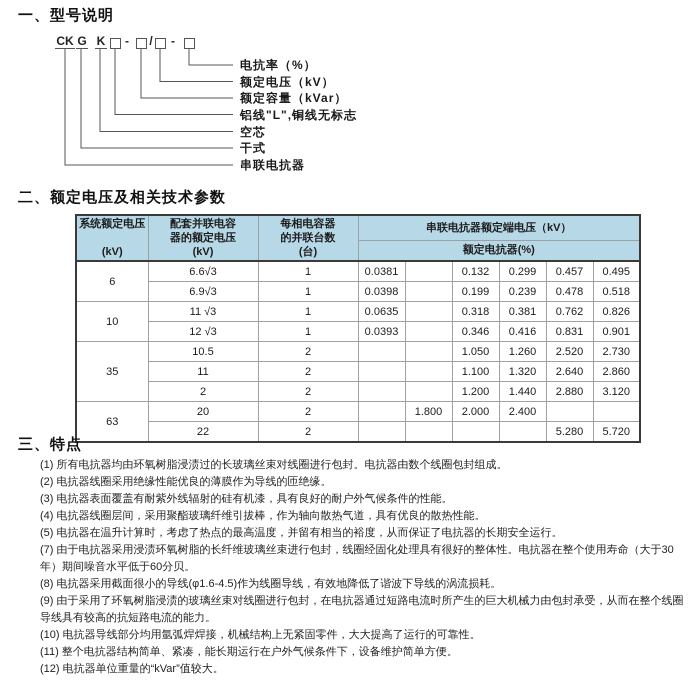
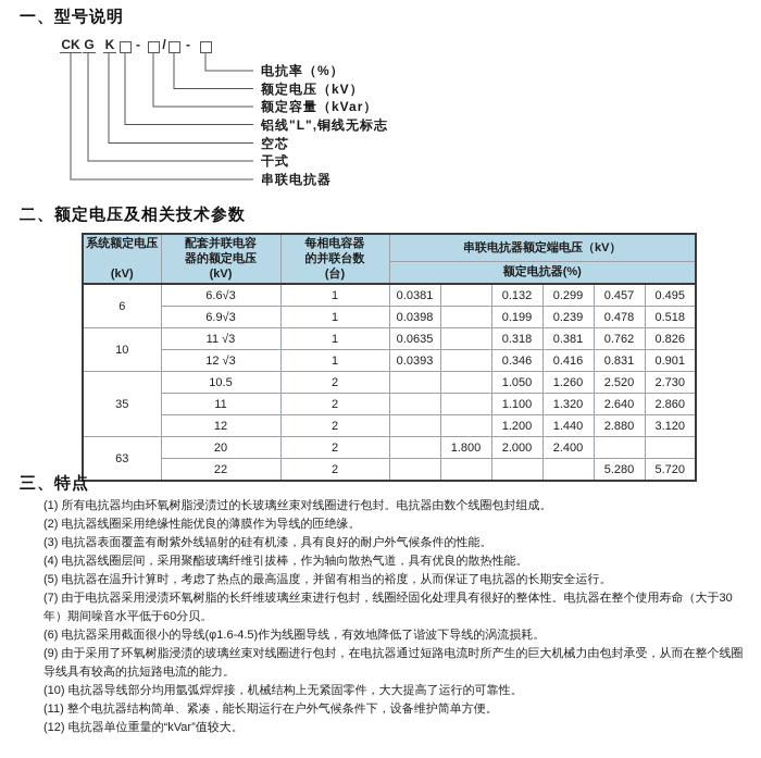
  一、型号说明
  CK
  G
  K
  -
  /
  -
  电抗率（%）
  额定电压（kV）
  额定容量（kVar）
  铝线"L",铜线无标志
  空芯
  干式
  串联电抗器
  二、额定电压及相关技术参数
  系统额定电压 (kV)	配套并联电容 器的额定电压 (kV)	每相电容器 的并联台数 (台)	串联电抗器额定端电压（kV）
  额定电抗器(%)
  6	6.6√3	1	0.0381		0.132	0.299	0.457	0.495
  6.9√3	1	0.0398		0.199	0.239	0.478	0.518
  10	11 √3	1	0.0635		0.318	0.381	0.762	0.826
  12 √3	1	0.0393		0.346	0.416	0.831	0.901
  35	10.5	2			1.050	1.260	2.520	2.730
  11	2			1.100	1.320	2.640	2.860
- 2	2			1.200	1.440	2.880	3.120
+ 12	2			1.200	1.440	2.880	3.120
  63	20	2		1.800	2.000	2.400
  22	2					5.280	5.720
  三、特点
  (1) 所有电抗器均由环氧树脂浸渍过的长玻璃丝束对线圈进行包封。电抗器由数个线圈包封组成。
  (2) 电抗器线圈采用绝缘性能优良的薄膜作为导线的匝绝缘。
  (3) 电抗器表面覆盖有耐紫外线辐射的硅有机漆，具有良好的耐户外气候条件的性能。
  (4) 电抗器线圈层间，采用聚酯玻璃纤维引拔棒，作为轴向散热气道，具有优良的散热性能。
  (5) 电抗器在温升计算时，考虑了热点的最高温度，并留有相当的裕度，从而保证了电抗器的长期安全运行。
  (7) 由于电抗器采用浸渍环氧树脂的长纤维玻璃丝束进行包封，线圈经固化处理具有很好的整体性。电抗器在整个使用寿命（大于30年）期间噪音水平低于60分贝。
- (8) 电抗器采用截面很小的导线(φ1.6-4.5)作为线圈导线，有效地降低了谐波下导线的涡流损耗。
+ (6) 电抗器采用截面很小的导线(φ1.6-4.5)作为线圈导线，有效地降低了谐波下导线的涡流损耗。
  (9) 由于采用了环氧树脂浸渍的玻璃丝束对线圈进行包封，在电抗器通过短路电流时所产生的巨大机械力由包封承受，从而在整个线圈导线具有较高的抗短路电流的能力。
  (10) 电抗器导线部分均用氩弧焊焊接，机械结构上无紧固零件，大大提高了运行的可靠性。
  (11) 整个电抗器结构简单、紧凑，能长期运行在户外气候条件下，设备维护简单方便。
  (12) 电抗器单位重量的“kVar”值较大。
